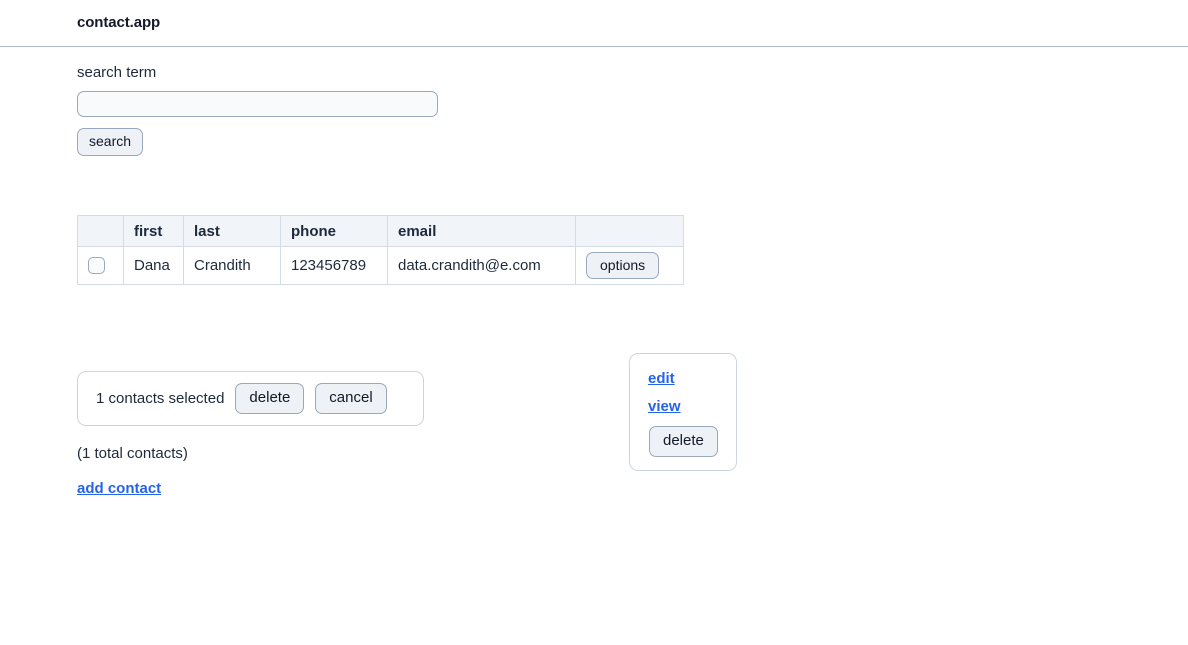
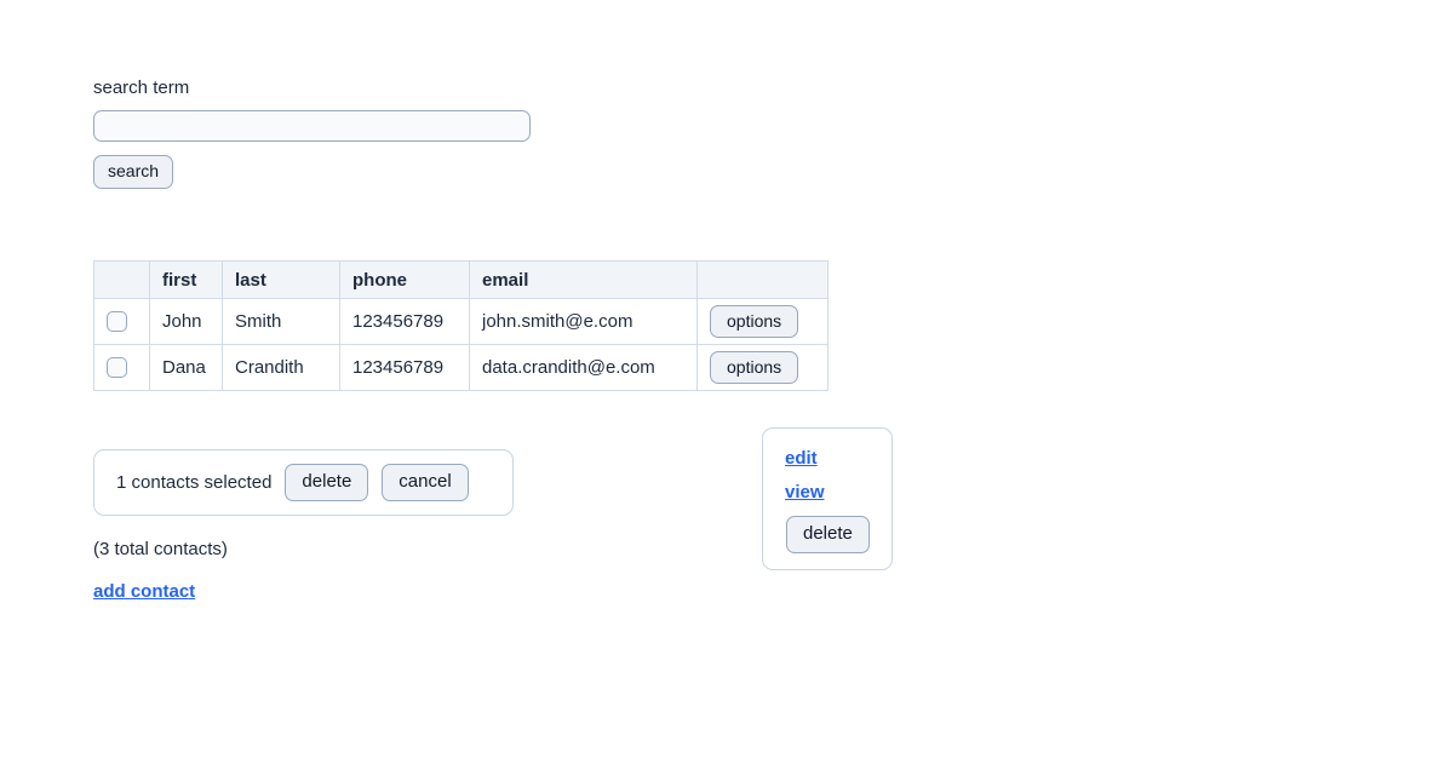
- contact.app
  search term
  search
  	first	last	phone	email
+ 	John	Smith	123456789	john.smith@e.com	options
  	Dana	Crandith	123456789	data.crandith@e.com	options
  1 contacts selected
  delete
  cancel
- (1 total contacts)
+ (3 total contacts)
  add contact
  edit
  view
  delete
